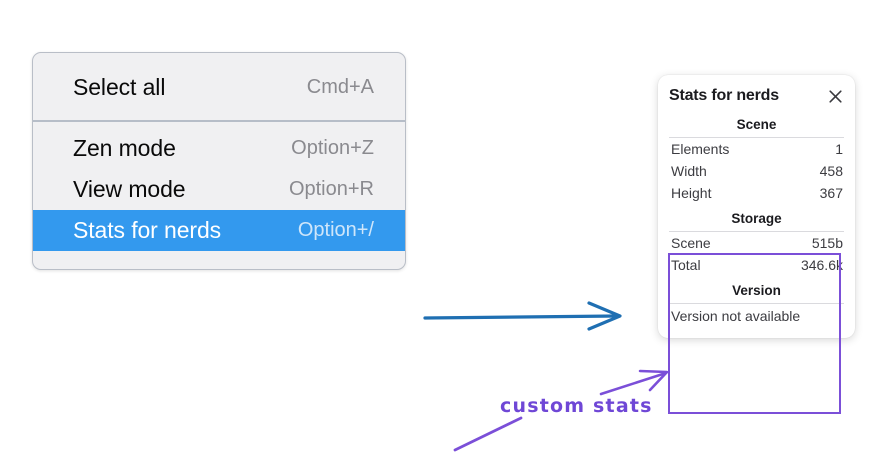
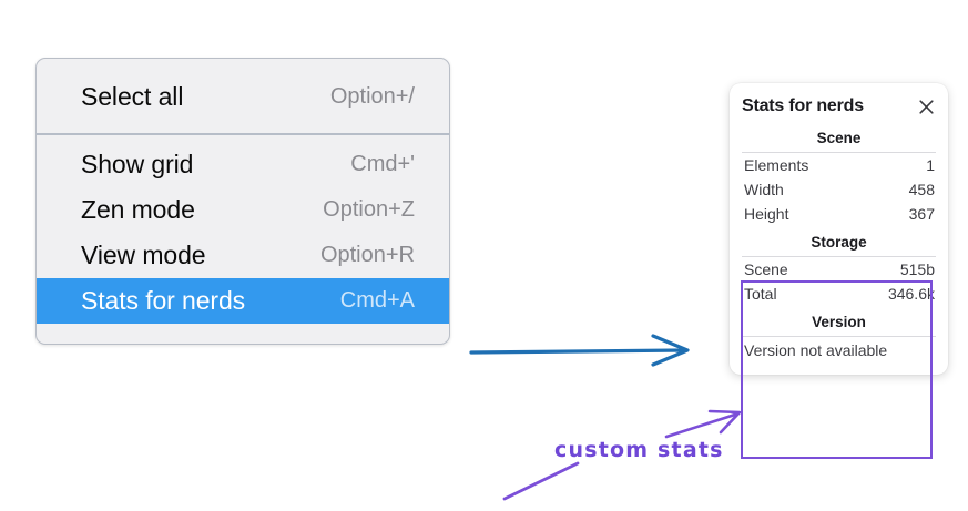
  Select all
- Cmd+A
+ Option+/
+ Show grid
+ Cmd+'
  Zen mode
  Option+Z
  View mode
  Option+R
  Stats for nerds
- Option+/
+ Cmd+A
  Stats for nerds
  Scene
  Elements
  1
  Width
  458
  Height
  367
  Storage
  Scene
  515b
  Total
  346.6k
  Version
  Version not available
  custom stats
